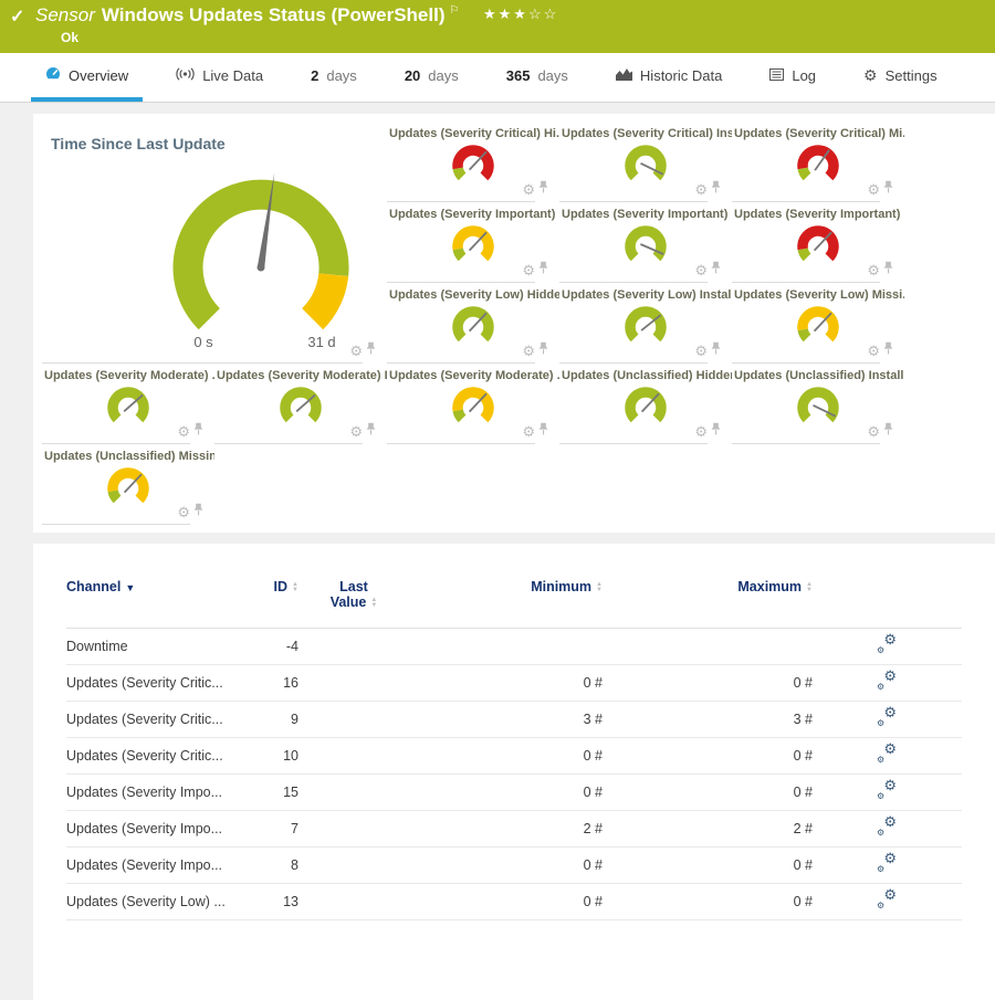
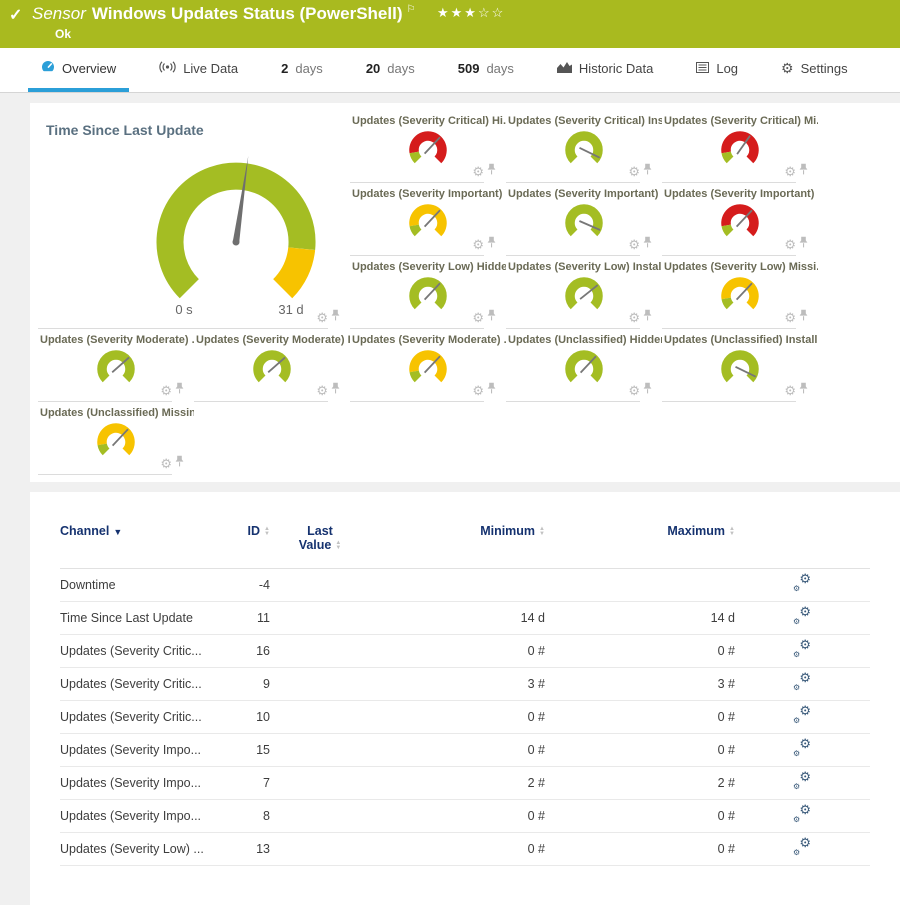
  ✓
  Sensor Windows Updates Status (PowerShell) ⚐
  ★★★☆☆
  Ok
  Overview
  Live Data
  2
  days
  20
  days
- 365
+ 509
  days
  Historic Data
  Log
  ⚙
  Settings
  Time Since Last Update
  0 s
  31 d
  ⚙
  Updates (Severity Critical) Hi.
  ⚙
  Updates (Severity Critical) Ins
  ⚙
  Updates (Severity Critical) Mi.
  ⚙
  Updates (Severity Important)
  ⚙
  Updates (Severity Important)
  ⚙
  Updates (Severity Important)
  ⚙
  Updates (Severity Low) Hidde
  ⚙
  Updates (Severity Low) Instal
  ⚙
  Updates (Severity Low) Missi.
  ⚙
  Updates (Severity Moderate) .
  ⚙
  Updates (Severity Moderate) I
  ⚙
  Updates (Severity Moderate) .
  ⚙
  Updates (Unclassified) Hidde
  ⚙
  Updates (Unclassified) Install
  ⚙
  Updates (Unclassified) Missin
  ⚙
  Channel ▼	ID	LastValue	Minimum	Maximum
  Downtime	-4				⚙⚙
+ Time Since Last Update	11		14 d	14 d	⚙⚙
  Updates (Severity Critic...	16		0 #	0 #	⚙⚙
  Updates (Severity Critic...	9		3 #	3 #	⚙⚙
  Updates (Severity Critic...	10		0 #	0 #	⚙⚙
  Updates (Severity Impo...	15		0 #	0 #	⚙⚙
  Updates (Severity Impo...	7		2 #	2 #	⚙⚙
  Updates (Severity Impo...	8		0 #	0 #	⚙⚙
  Updates (Severity Low) ...	13		0 #	0 #	⚙⚙
